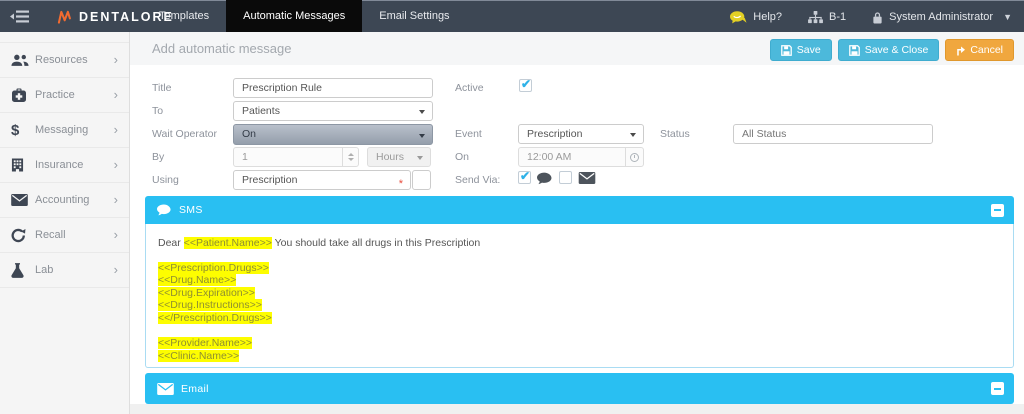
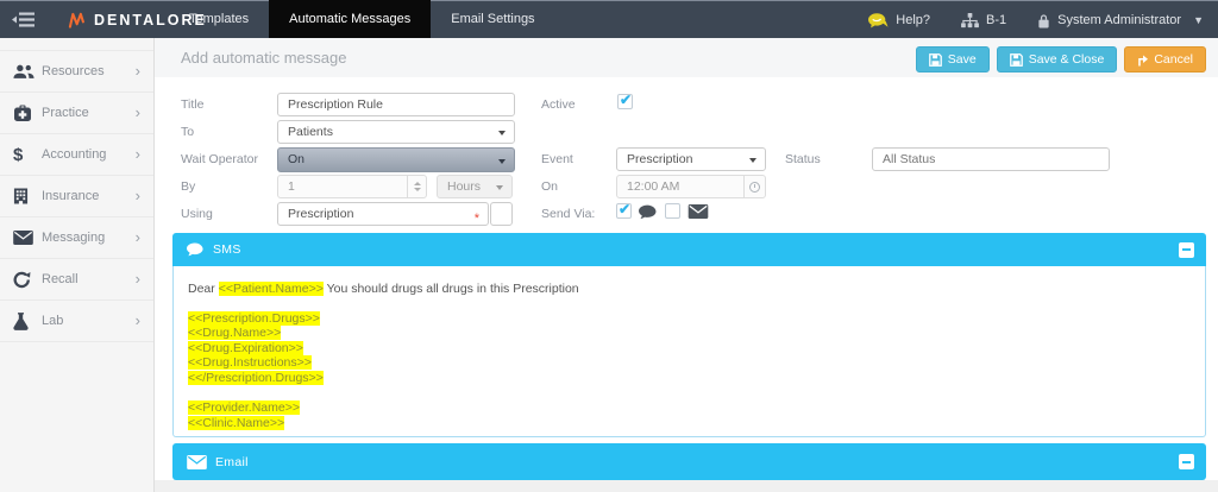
  DENTALORE
  Templates
  Automatic Messages
  Email Settings
  Help?
  B-1
  System Administrator
  ▼
  Resources
  Practice
- Messaging
+ Accounting
  Insurance
- Accounting
+ Messaging
  Recall
  Lab
  Add automatic message
  Save
  Save & Close
  Cancel
  Title
  Prescription Rule
  Active
  To
  Patients
  Wait Operator
  On
  Event
  Prescription
  Status
  All Status
  By
  1
  Hours
  On
  12:00 AM
  Using
  Prescription
  *
  Send Via:
  SMS
- Dear <<Patient.Name>> You should take all drugs in this Prescription
+ Dear <<Patient.Name>> You should drugs all drugs in this Prescription
  <<Prescription.Drugs>>
  <<Drug.Name>>
  <<Drug.Expiration>>
  <<Drug.Instructions>>
  <</Prescription.Drugs>>
  <<Provider.Name>>
  <<Clinic.Name>>
  Email
